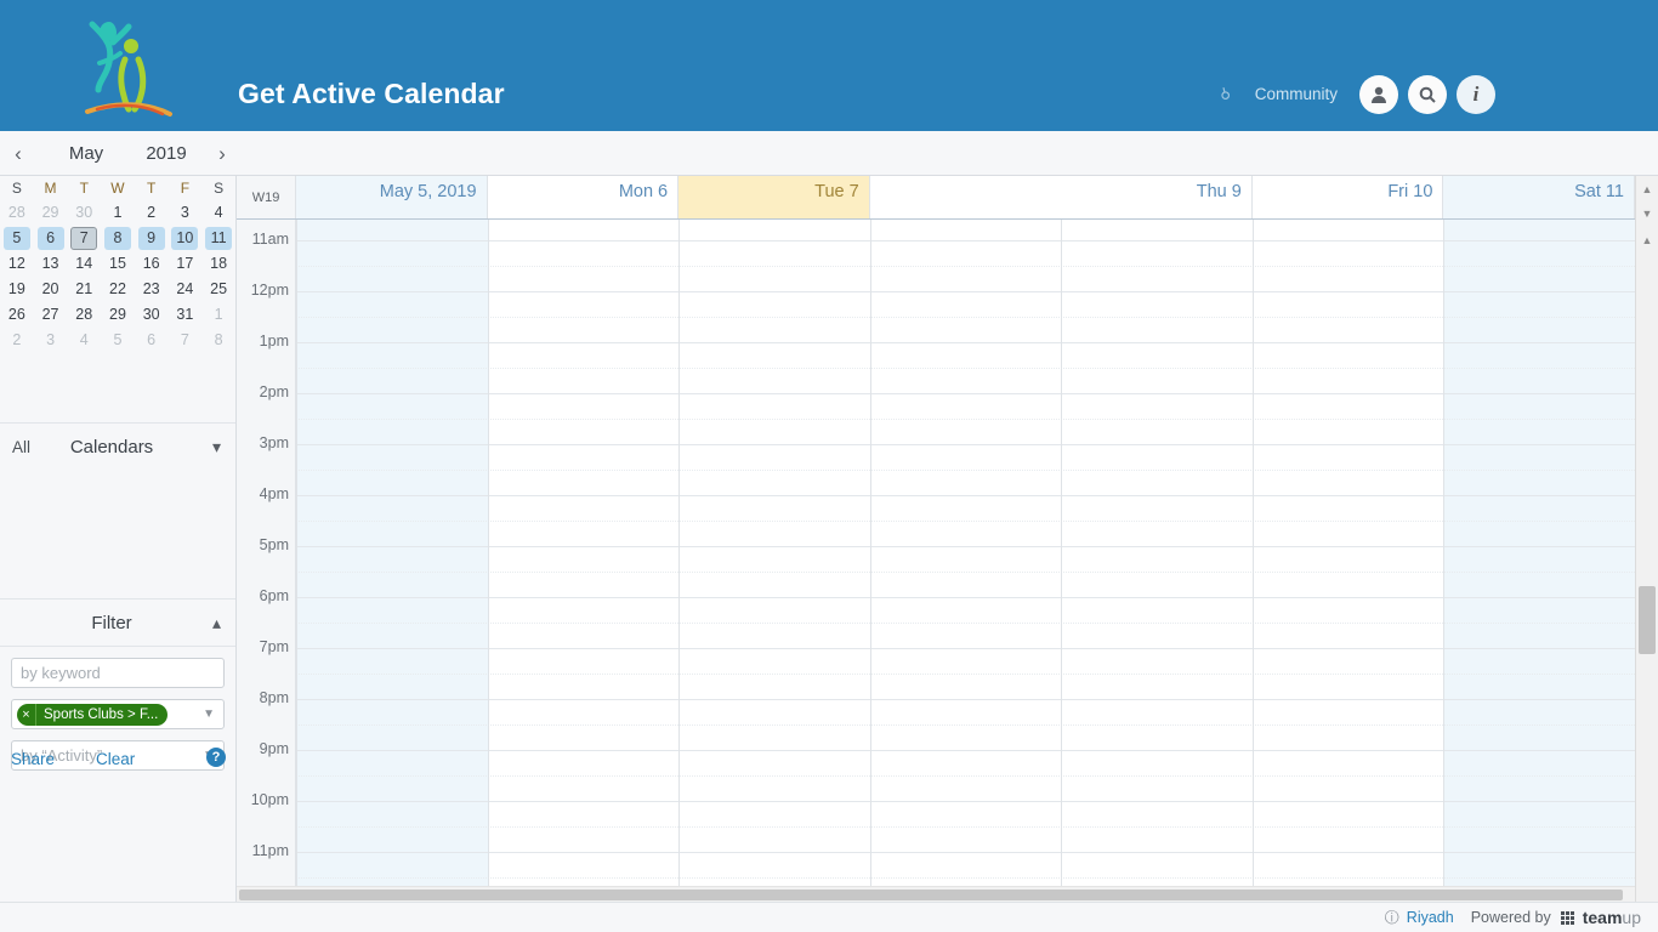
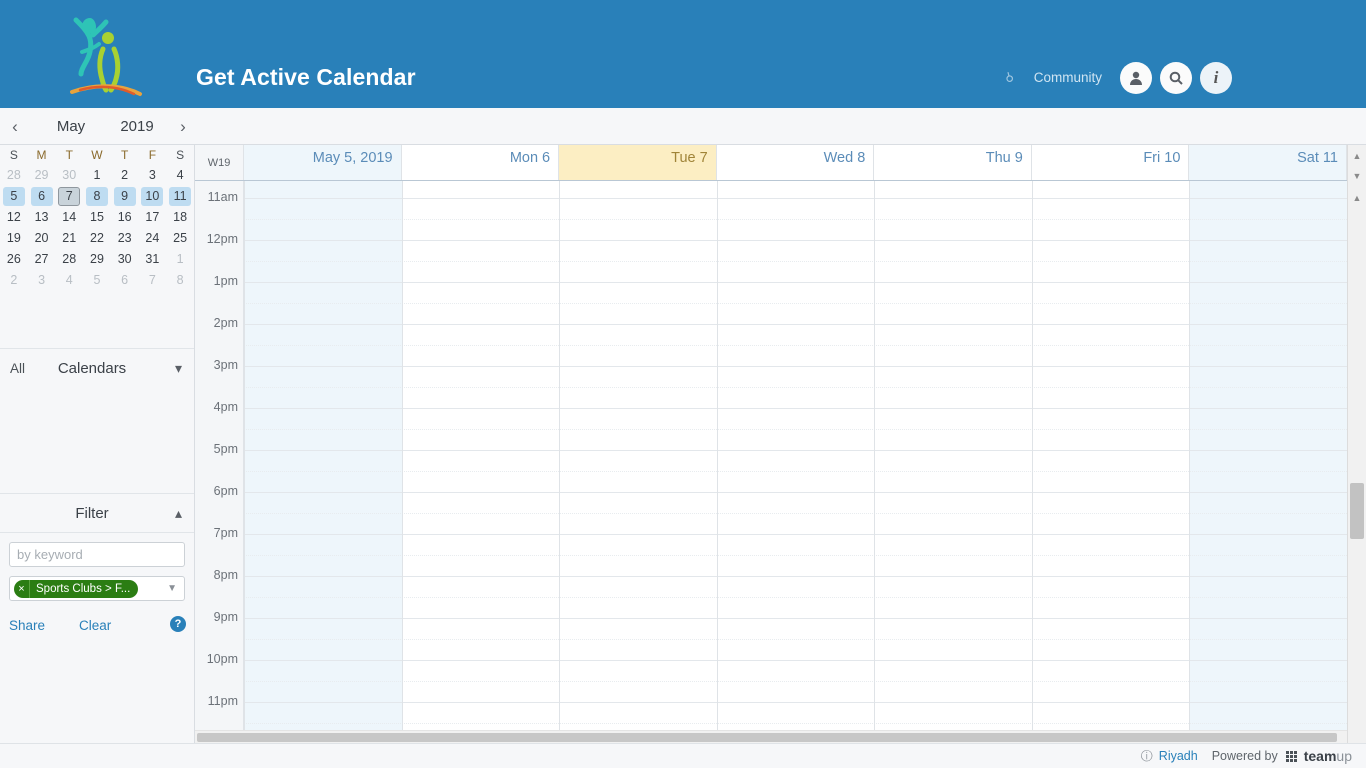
  Get Active Calendar
  Community
  i
  ‹
  May
  2019
  ›
  S	M	T	W	T	F	S
  28	29	30	1	2	3	4
  5	6	7	8	9	10	11
  12	13	14	15	16	17	18
  19	20	21	22	23	24	25
  26	27	28	29	30	31	1
  2	3	4	5	6	7	8
  All
  Calendars
  ▾
  Filter
  ▴
  by keyword
  ×
  Sports Clubs > F...
  ▼
- by “Activity”
  Share
  Clear
  ?
  W19
  May 5, 2019
  Mon 6
  Tue 7
+ Wed 8
  Thu 9
  Fri 10
  Sat 11
  11am
  12pm
  1pm
  2pm
  3pm
  4pm
  5pm
  6pm
  7pm
  8pm
  9pm
  10pm
  11pm
  ▲
  ▼
  ▲
  ⓘ
  Riyadh
  Powered by
  teamup
